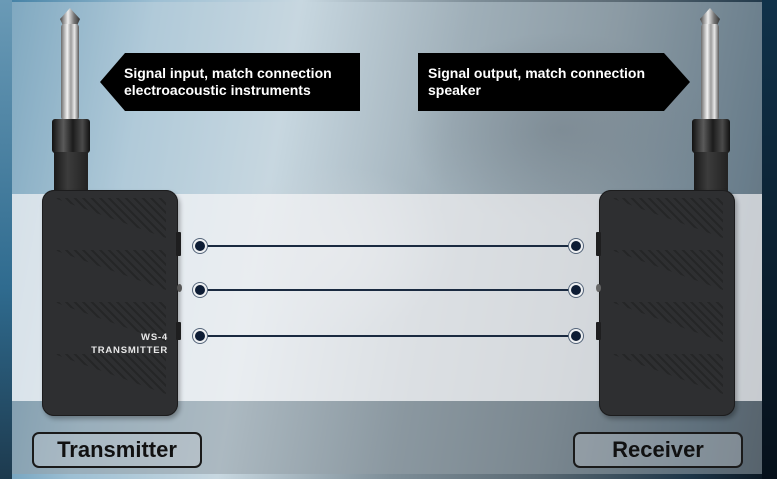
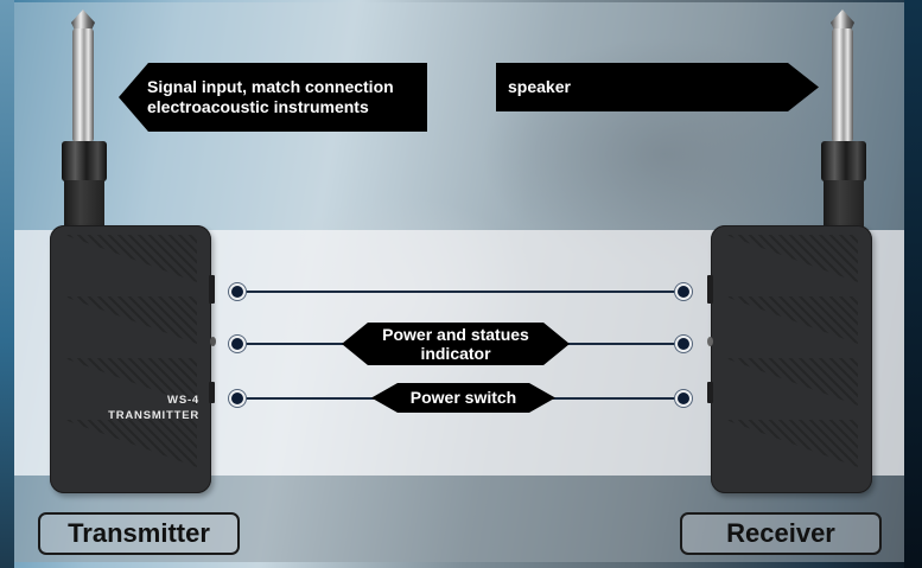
  WS-4
  TRANSMITTER
  Signal input, match connection
  electroacoustic instruments
- Signal output, match connection
  speaker
+ Power and statues
+ indicator
+ Power switch
  Transmitter
  Receiver
